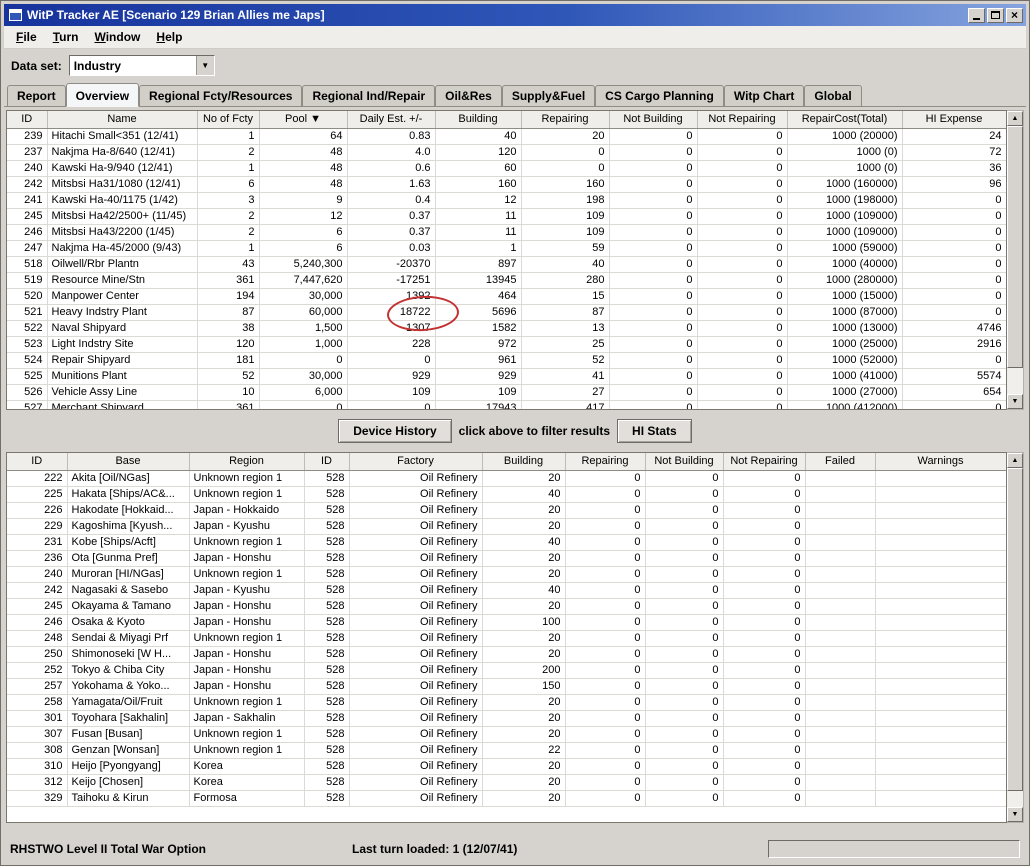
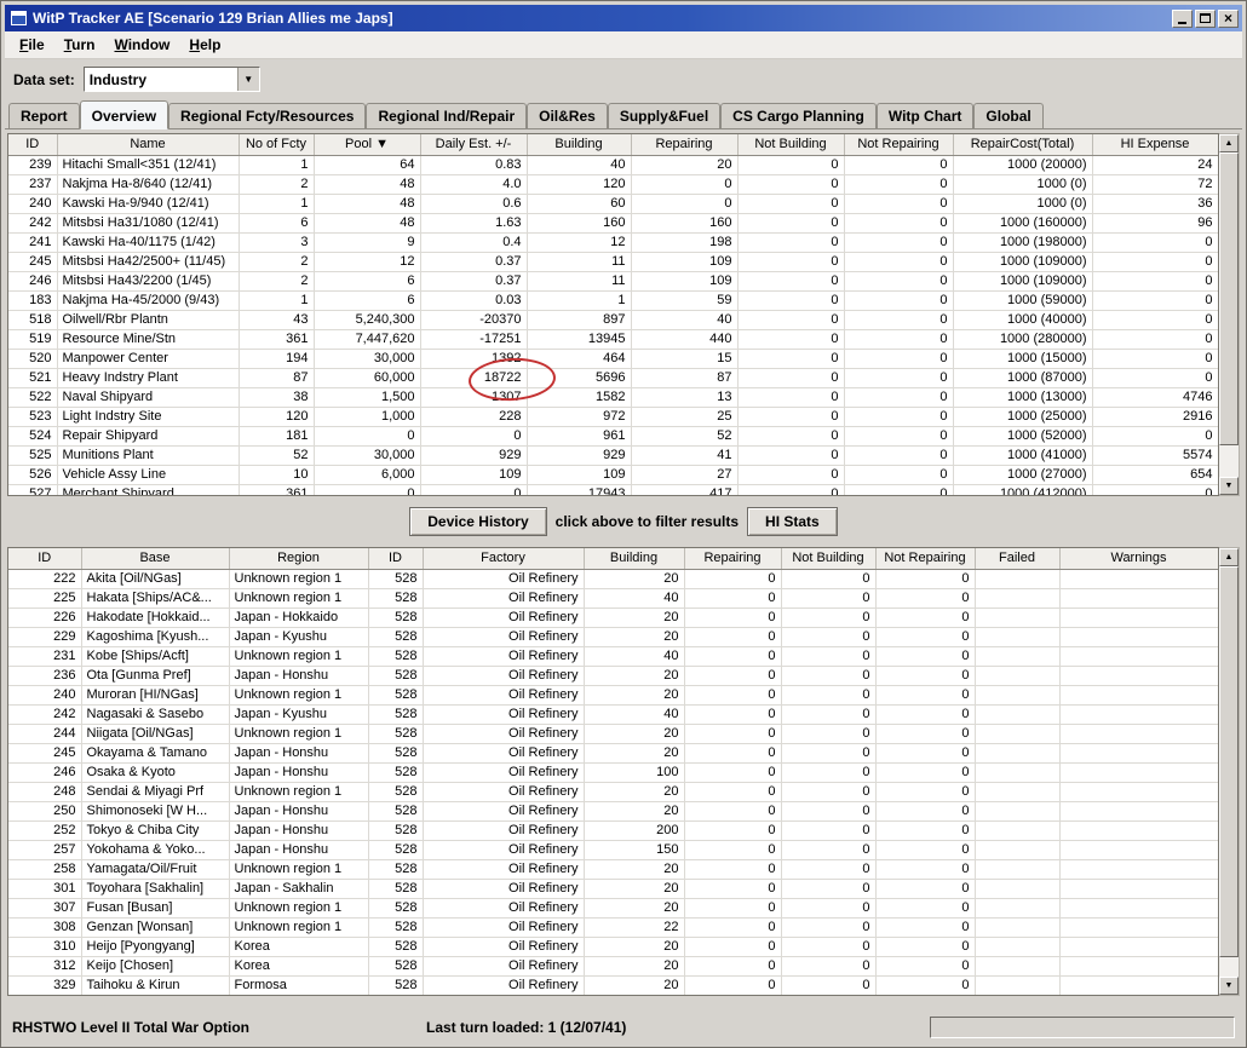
  WitP Tracker AE [Scenario 129 Brian Allies me Japs]
  ×
  File
  Turn
  Window
  Help
  Data set:
  Industry
  ▼
  Report
  Overview
  Regional Fcty/Resources
  Regional Ind/Repair
  Oil&Res
  Supply&Fuel
  CS Cargo Planning
  Witp Chart
  Global
  ID	Name	No of Fcty	Pool ▼	Daily Est. +/-	Building	Repairing	Not Building	Not Repairing	RepairCost(Total)	HI Expense
  239	Hitachi Small<351 (12/41)	1	64	0.83	40	20	0	0	1000 (20000)	24
  237	Nakjma Ha-8/640 (12/41)	2	48	4.0	120	0	0	0	1000 (0)	72
  240	Kawski Ha-9/940 (12/41)	1	48	0.6	60	0	0	0	1000 (0)	36
  242	Mitsbsi Ha31/1080 (12/41)	6	48	1.63	160	160	0	0	1000 (160000)	96
  241	Kawski Ha-40/1175 (1/42)	3	9	0.4	12	198	0	0	1000 (198000)	0
  245	Mitsbsi Ha42/2500+ (11/45)	2	12	0.37	11	109	0	0	1000 (109000)	0
  246	Mitsbsi Ha43/2200 (1/45)	2	6	0.37	11	109	0	0	1000 (109000)	0
- 247	Nakjma Ha-45/2000 (9/43)	1	6	0.03	1	59	0	0	1000 (59000)	0
+ 183	Nakjma Ha-45/2000 (9/43)	1	6	0.03	1	59	0	0	1000 (59000)	0
  518	Oilwell/Rbr Plantn	43	5,240,300	-20370	897	40	0	0	1000 (40000)	0
- 519	Resource Mine/Stn	361	7,447,620	-17251	13945	280	0	0	1000 (280000)	0
+ 519	Resource Mine/Stn	361	7,447,620	-17251	13945	440	0	0	1000 (280000)	0
  520	Manpower Center	194	30,000	1392	464	15	0	0	1000 (15000)	0
  521	Heavy Indstry Plant	87	60,000	18722	5696	87	0	0	1000 (87000)	0
  522	Naval Shipyard	38	1,500	-1307	1582	13	0	0	1000 (13000)	4746
  523	Light Indstry Site	120	1,000	228	972	25	0	0	1000 (25000)	2916
  524	Repair Shipyard	181	0	0	961	52	0	0	1000 (52000)	0
  525	Munitions Plant	52	30,000	929	929	41	0	0	1000 (41000)	5574
  526	Vehicle Assy Line	10	6,000	109	109	27	0	0	1000 (27000)	654
  527	Merchant Shipyard	361	0	0	17943	417	0	0	1000 (412000)	0
  Device History
  click above to filter results
  HI Stats
  ID	Base	Region	ID	Factory	Building	Repairing	Not Building	Not Repairing	Failed	Warnings
  222	Akita [Oil/NGas]	Unknown region 1	528	Oil Refinery	20	0	0	0
  225	Hakata [Ships/AC&...	Unknown region 1	528	Oil Refinery	40	0	0	0
  226	Hakodate [Hokkaid...	Japan - Hokkaido	528	Oil Refinery	20	0	0	0
  229	Kagoshima [Kyush...	Japan - Kyushu	528	Oil Refinery	20	0	0	0
  231	Kobe [Ships/Acft]	Unknown region 1	528	Oil Refinery	40	0	0	0
  236	Ota [Gunma Pref]	Japan - Honshu	528	Oil Refinery	20	0	0	0
  240	Muroran [HI/NGas]	Unknown region 1	528	Oil Refinery	20	0	0	0
  242	Nagasaki & Sasebo	Japan - Kyushu	528	Oil Refinery	40	0	0	0
+ 244	Niigata [Oil/NGas]	Unknown region 1	528	Oil Refinery	20	0	0	0
  245	Okayama & Tamano	Japan - Honshu	528	Oil Refinery	20	0	0	0
  246	Osaka & Kyoto	Japan - Honshu	528	Oil Refinery	100	0	0	0
  248	Sendai & Miyagi Prf	Unknown region 1	528	Oil Refinery	20	0	0	0
  250	Shimonoseki [W H...	Japan - Honshu	528	Oil Refinery	20	0	0	0
  252	Tokyo & Chiba City	Japan - Honshu	528	Oil Refinery	200	0	0	0
  257	Yokohama & Yoko...	Japan - Honshu	528	Oil Refinery	150	0	0	0
  258	Yamagata/Oil/Fruit	Unknown region 1	528	Oil Refinery	20	0	0	0
  301	Toyohara [Sakhalin]	Japan - Sakhalin	528	Oil Refinery	20	0	0	0
  307	Fusan [Busan]	Unknown region 1	528	Oil Refinery	20	0	0	0
  308	Genzan [Wonsan]	Unknown region 1	528	Oil Refinery	22	0	0	0
  310	Heijo [Pyongyang]	Korea	528	Oil Refinery	20	0	0	0
  312	Keijo [Chosen]	Korea	528	Oil Refinery	20	0	0	0
  329	Taihoku & Kirun	Formosa	528	Oil Refinery	20	0	0	0
  RHSTWO Level II Total War Option
  Last turn loaded: 1 (12/07/41)
